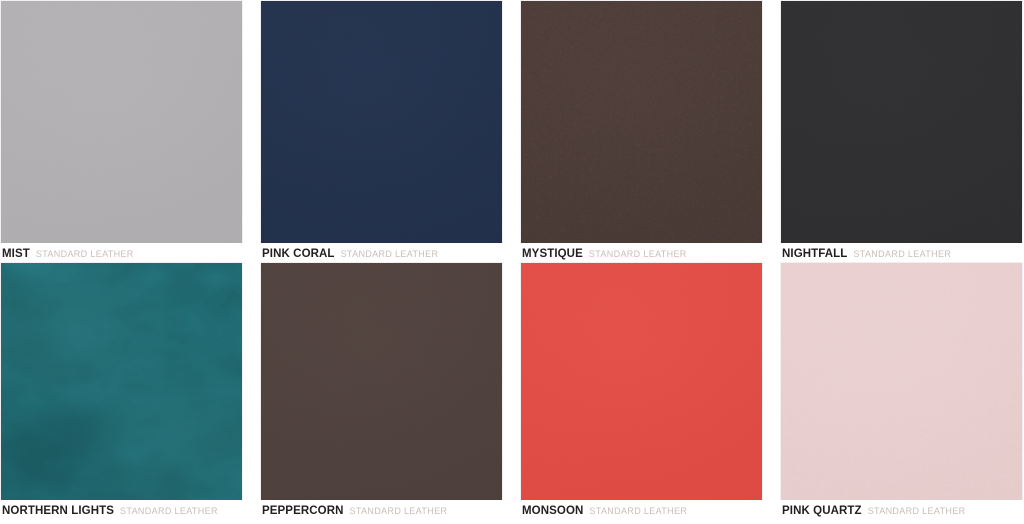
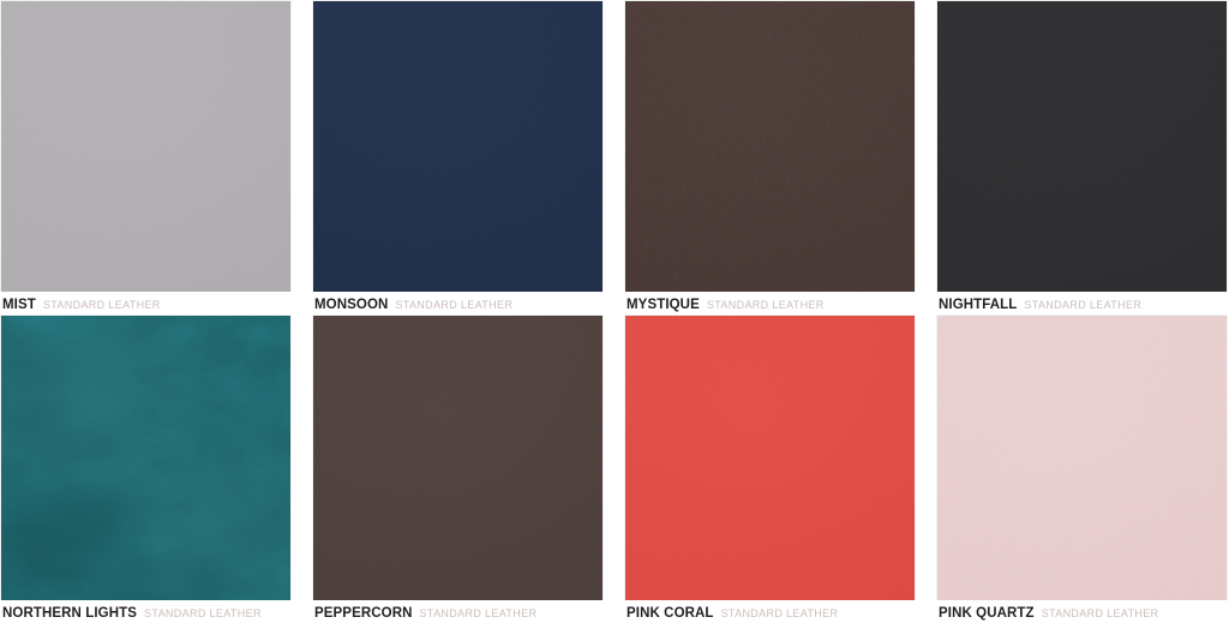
  MIST
  STANDARD LEATHER
- PINK CORAL
+ MONSOON
  STANDARD LEATHER
  MYSTIQUE
  STANDARD LEATHER
  NIGHTFALL
  STANDARD LEATHER
  NORTHERN LIGHTS
  STANDARD LEATHER
  PEPPERCORN
  STANDARD LEATHER
- MONSOON
+ PINK CORAL
  STANDARD LEATHER
  PINK QUARTZ
  STANDARD LEATHER
